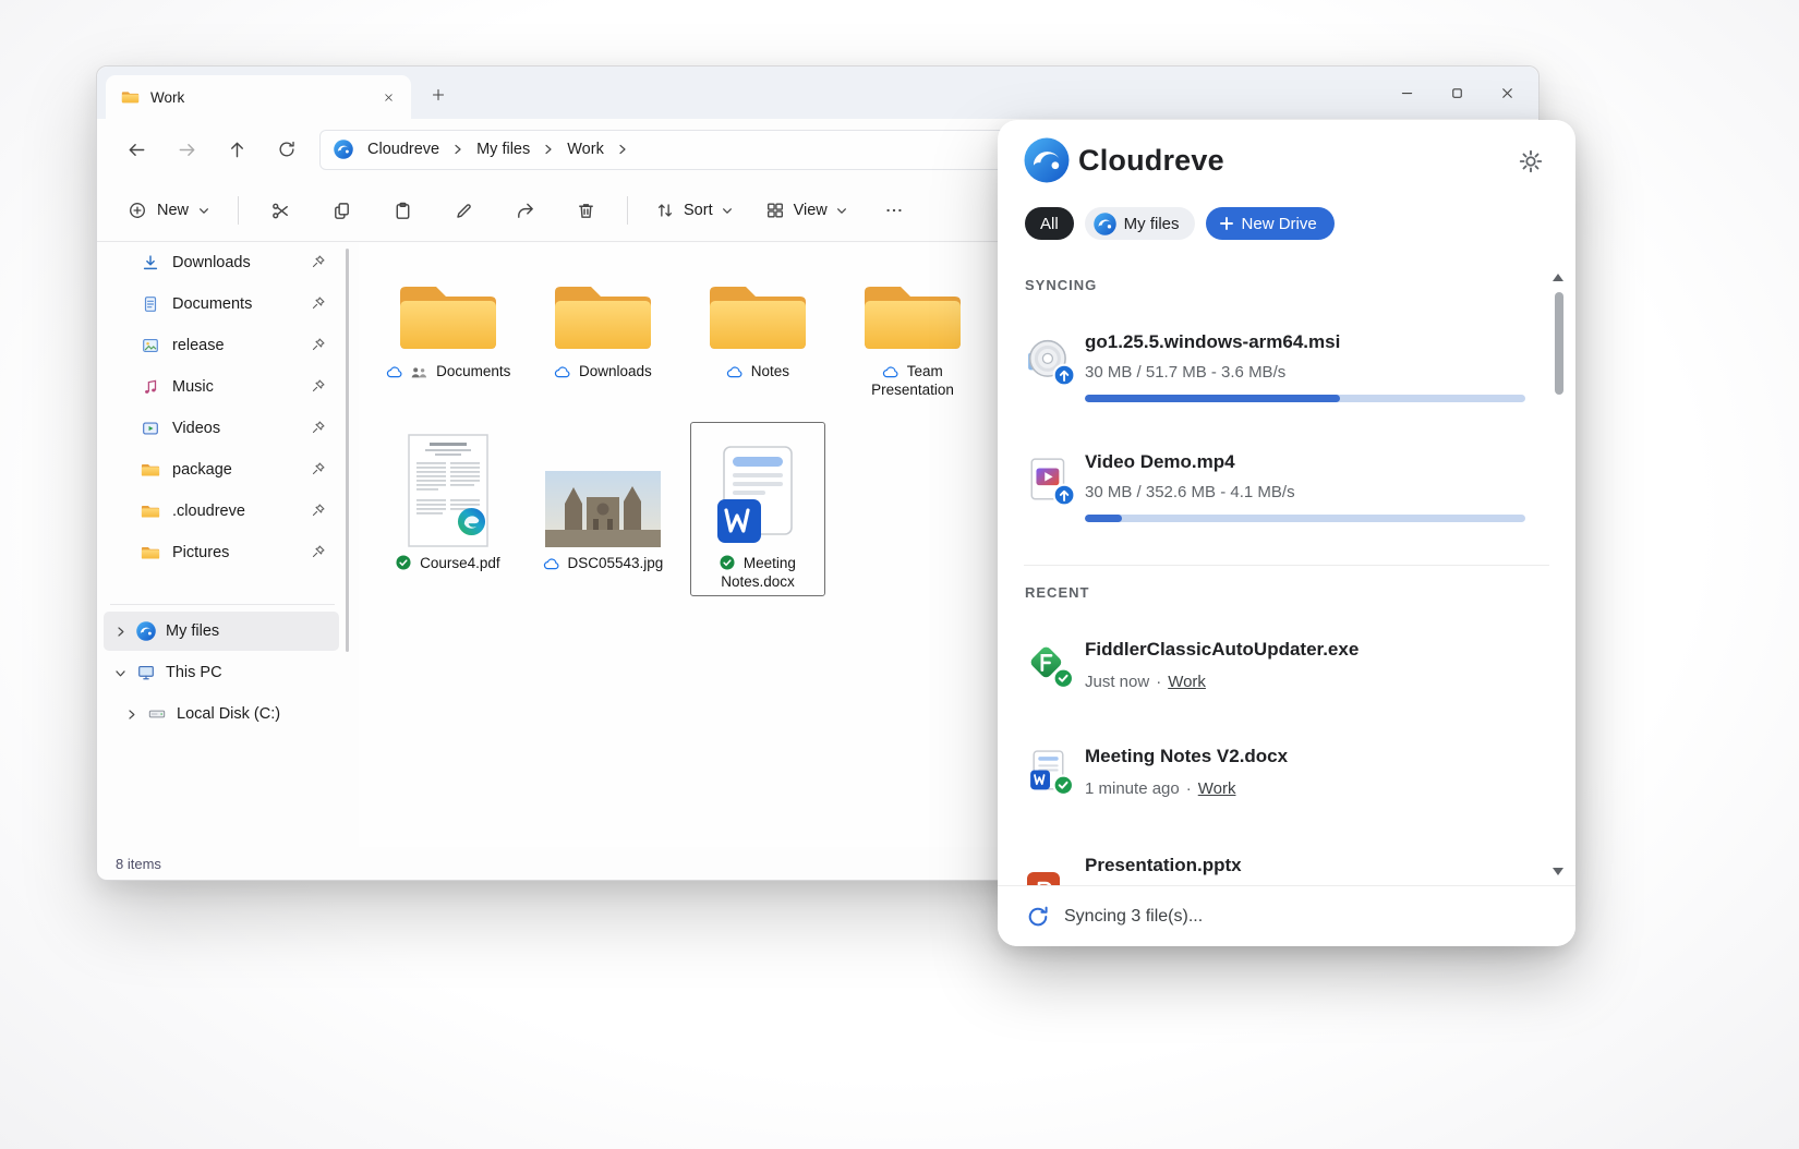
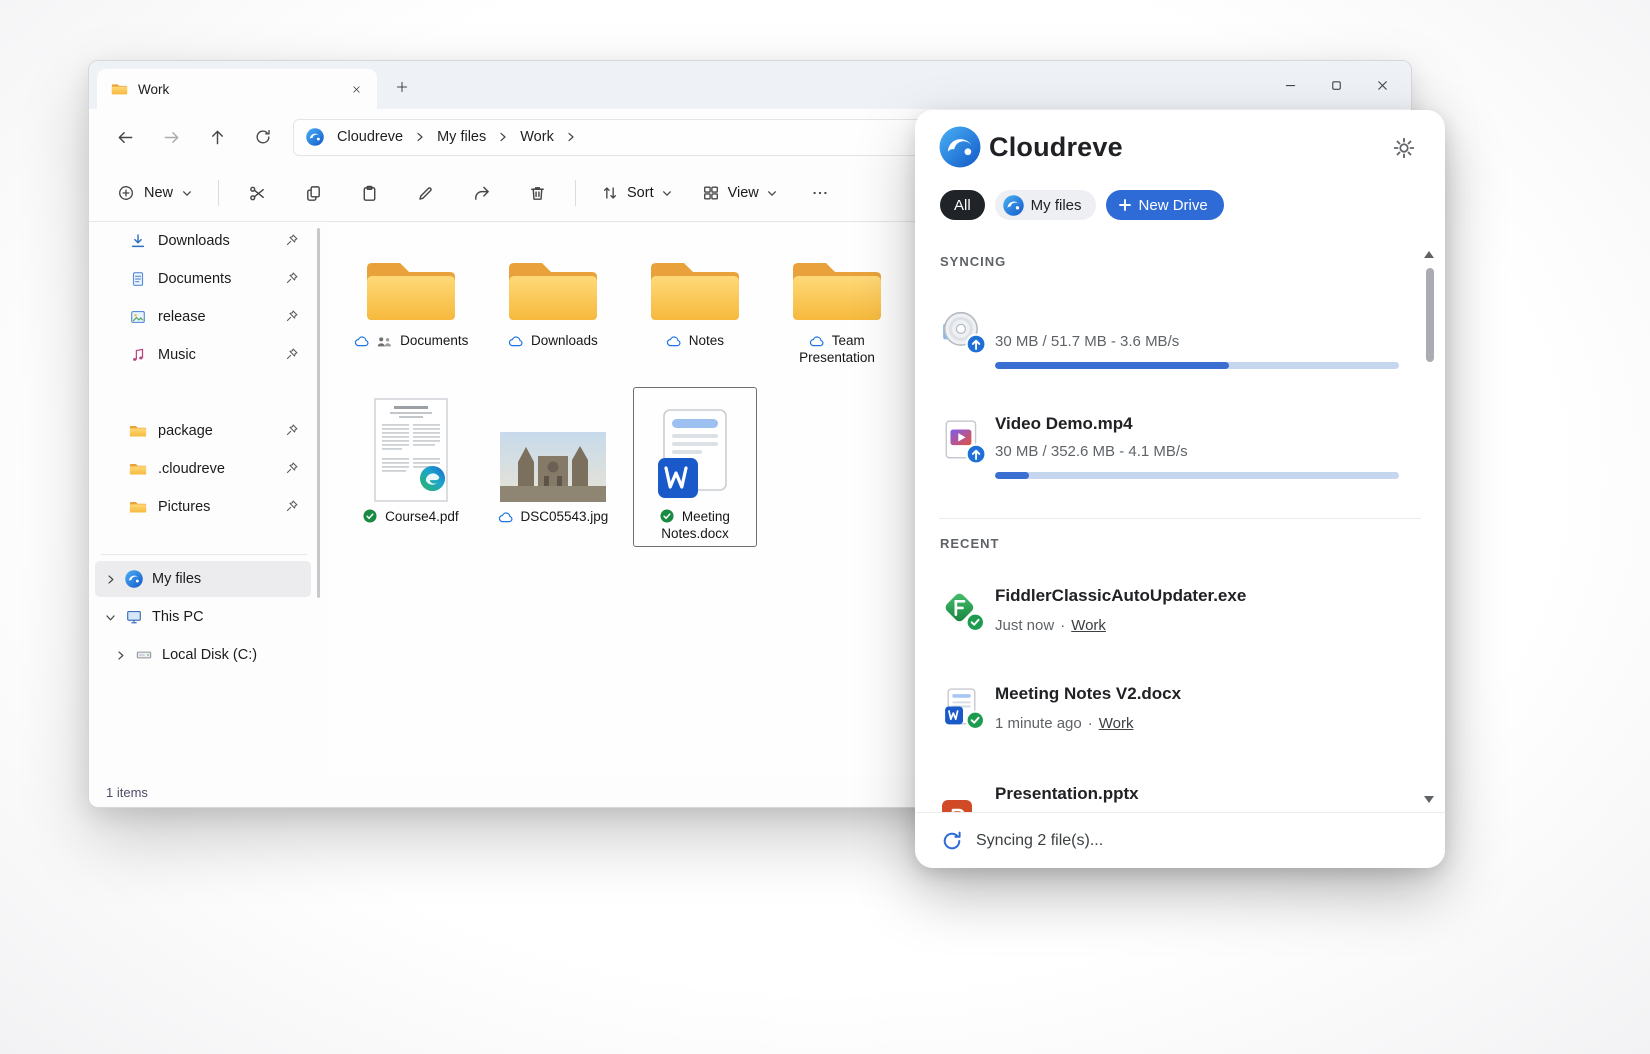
  Work
  Cloudreve
  My files
  Work
  New
  Sort
  View
  Downloads
  Documents
  release
  Music
- Videos
  package
  .cloudreve
  Pictures
  My files
  This PC
  Local Disk (C:)
  Documents
  Downloads
  Notes
  Team Presentation
  Course4.pdf
  DSC05543.jpg
  Meeting Notes.docx
- 8 items
+ 1 items
  Cloudreve
  All
  My files
  New Drive
  SYNCING
- go1.25.5.windows-arm64.msi
  30 MB / 51.7 MB - 3.6 MB/s
  Video Demo.mp4
  30 MB / 352.6 MB - 4.1 MB/s
  RECENT
  FiddlerClassicAutoUpdater.exe
  Just now
  ·
  Work
  Meeting Notes V2.docx
  1 minute ago
  ·
  Work
  Presentation.pptx
- Syncing 3 file(s)...
+ Syncing 2 file(s)...
